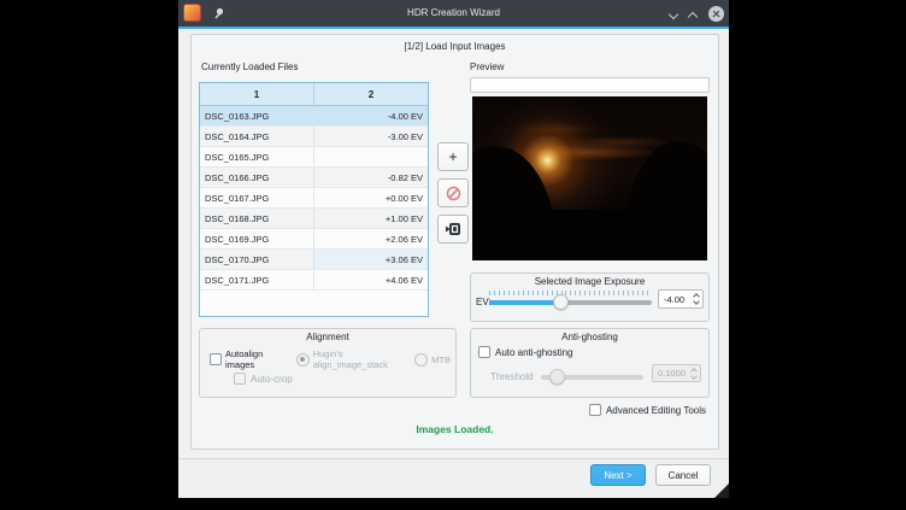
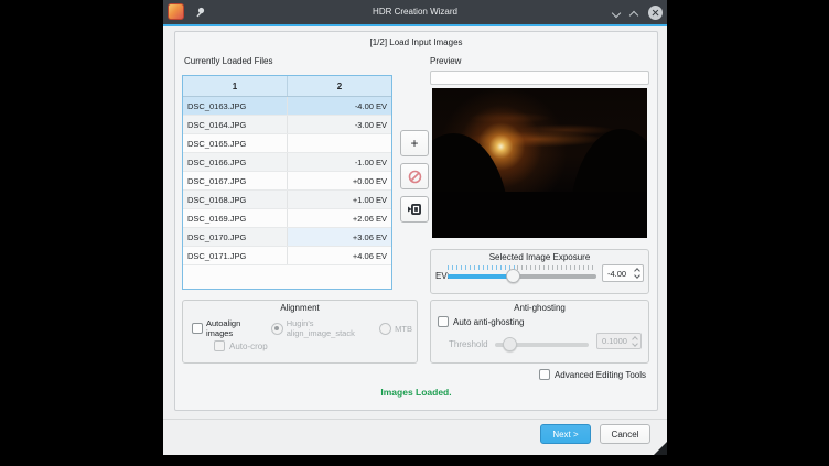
  HDR Creation Wizard
  [1/2] Load Input Images
  Currently Loaded Files
  1
  2
  DSC_0163.JPG
  -4.00 EV
  DSC_0164.JPG
  -3.00 EV
  DSC_0165.JPG
  DSC_0166.JPG
- -0.82 EV
+ -1.00 EV
  DSC_0167.JPG
  +0.00 EV
  DSC_0168.JPG
  +1.00 EV
  DSC_0169.JPG
  +2.06 EV
  DSC_0170.JPG
  +3.06 EV
  DSC_0171.JPG
  +4.06 EV
  +
  Preview
  Selected Image Exposure
  -4.00
  Alignment
  Autoalign images
  Hugin's align_image_stack
  MTB
  Auto-crop
  Anti-ghosting
  Auto anti-ghosting
  Threshold
  0.1000
  Advanced Editing Tools
  Images Loaded.
  Next >
  Cancel
